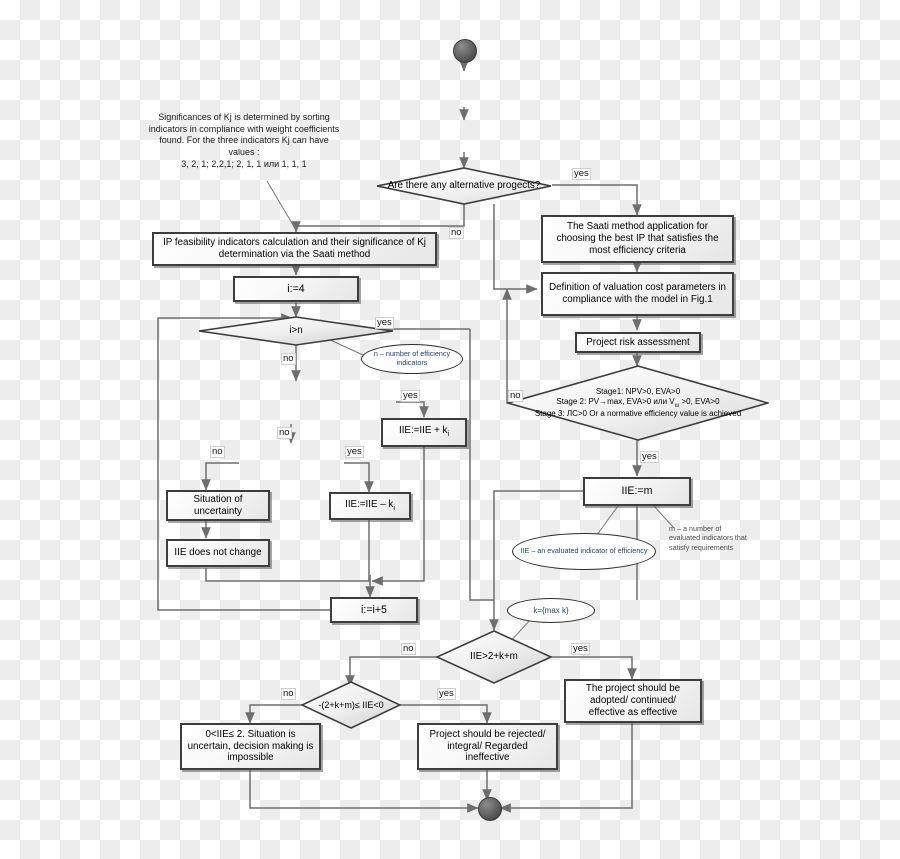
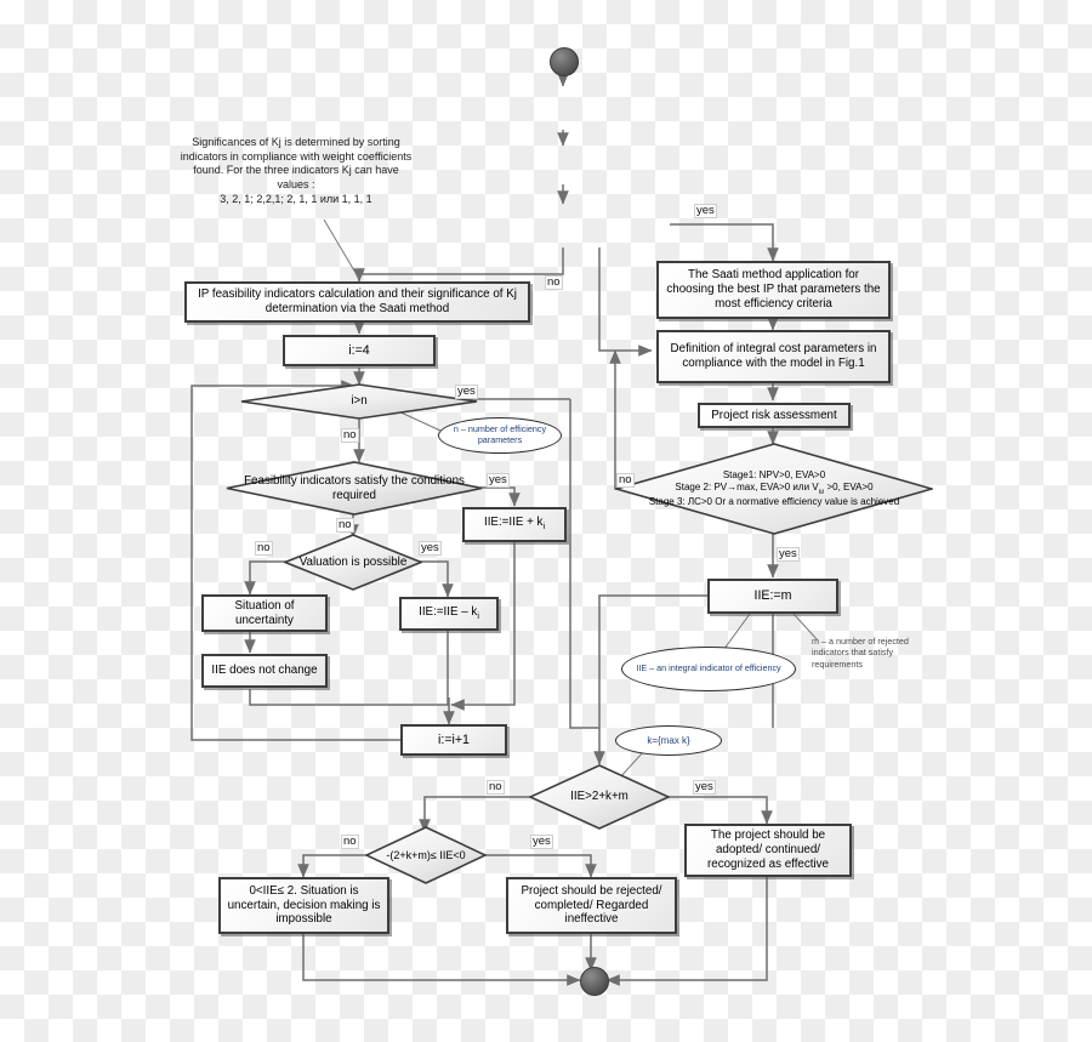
- Are there any alternative progects?
  yes
  no
- The Saati method application for choosing the best IP that satisfies the most efficiency criteria
+ The Saati method application for choosing the best IP that parameters the most efficiency criteria
- Definition of valuation cost parameters in compliance with the model in Fig.1
+ Definition of integral cost parameters in compliance with the model in Fig.1
  Project risk assessment
  Stage1: NPV>0, EVA>0
  Stage 2: PV→max, EVA>0 или V >0, EVA>0
  Stage 3: ЛС>0 Or a normative efficiency value is achieved
  no
  yes
  IIE:=m
  IP feasibility indicators calculation and their significance of Kj determination via the Saati method
  i:=4
  i>n
  yes
  no
- n – number of efficiency indicators
+ n – number of efficiency parameters
+ Feasibility indicators satisfy the conditions required
  yes
  no
  IIE:=IIE + k
+ Valuation is possible
  no
  yes
  Situation of uncertainty
  IIE does not change
  IIE:=IIE – k
- i:=i+5
+ i:=i+1
  k={max k}
  IIE>2+k+m
  no
  yes
  -(2+k+m)≤ IIE<0
  no
  yes
  0<IIE≤ 2. Situation is uncertain, decision making is impossible
- Project should be rejected/ integral/ Regarded ineffective
+ Project should be rejected/ completed/ Regarded ineffective
- The project should be adopted/ continued/ effective as effective
+ The project should be adopted/ continued/ recognized as effective
  Significances of Kj is determined by sorting indicators in compliance with weight coefficients found. For the three indicators Kj can have values :
  3, 2, 1; 2,2,1; 2, 1, 1 или 1, 1, 1
- IIE – an evaluated indicator of efficiency
+ IIE – an integral indicator of efficiency
- m – a number of evaluated indicators that satisfy requirements
+ m – a number of rejected indicators that satisfy requirements
